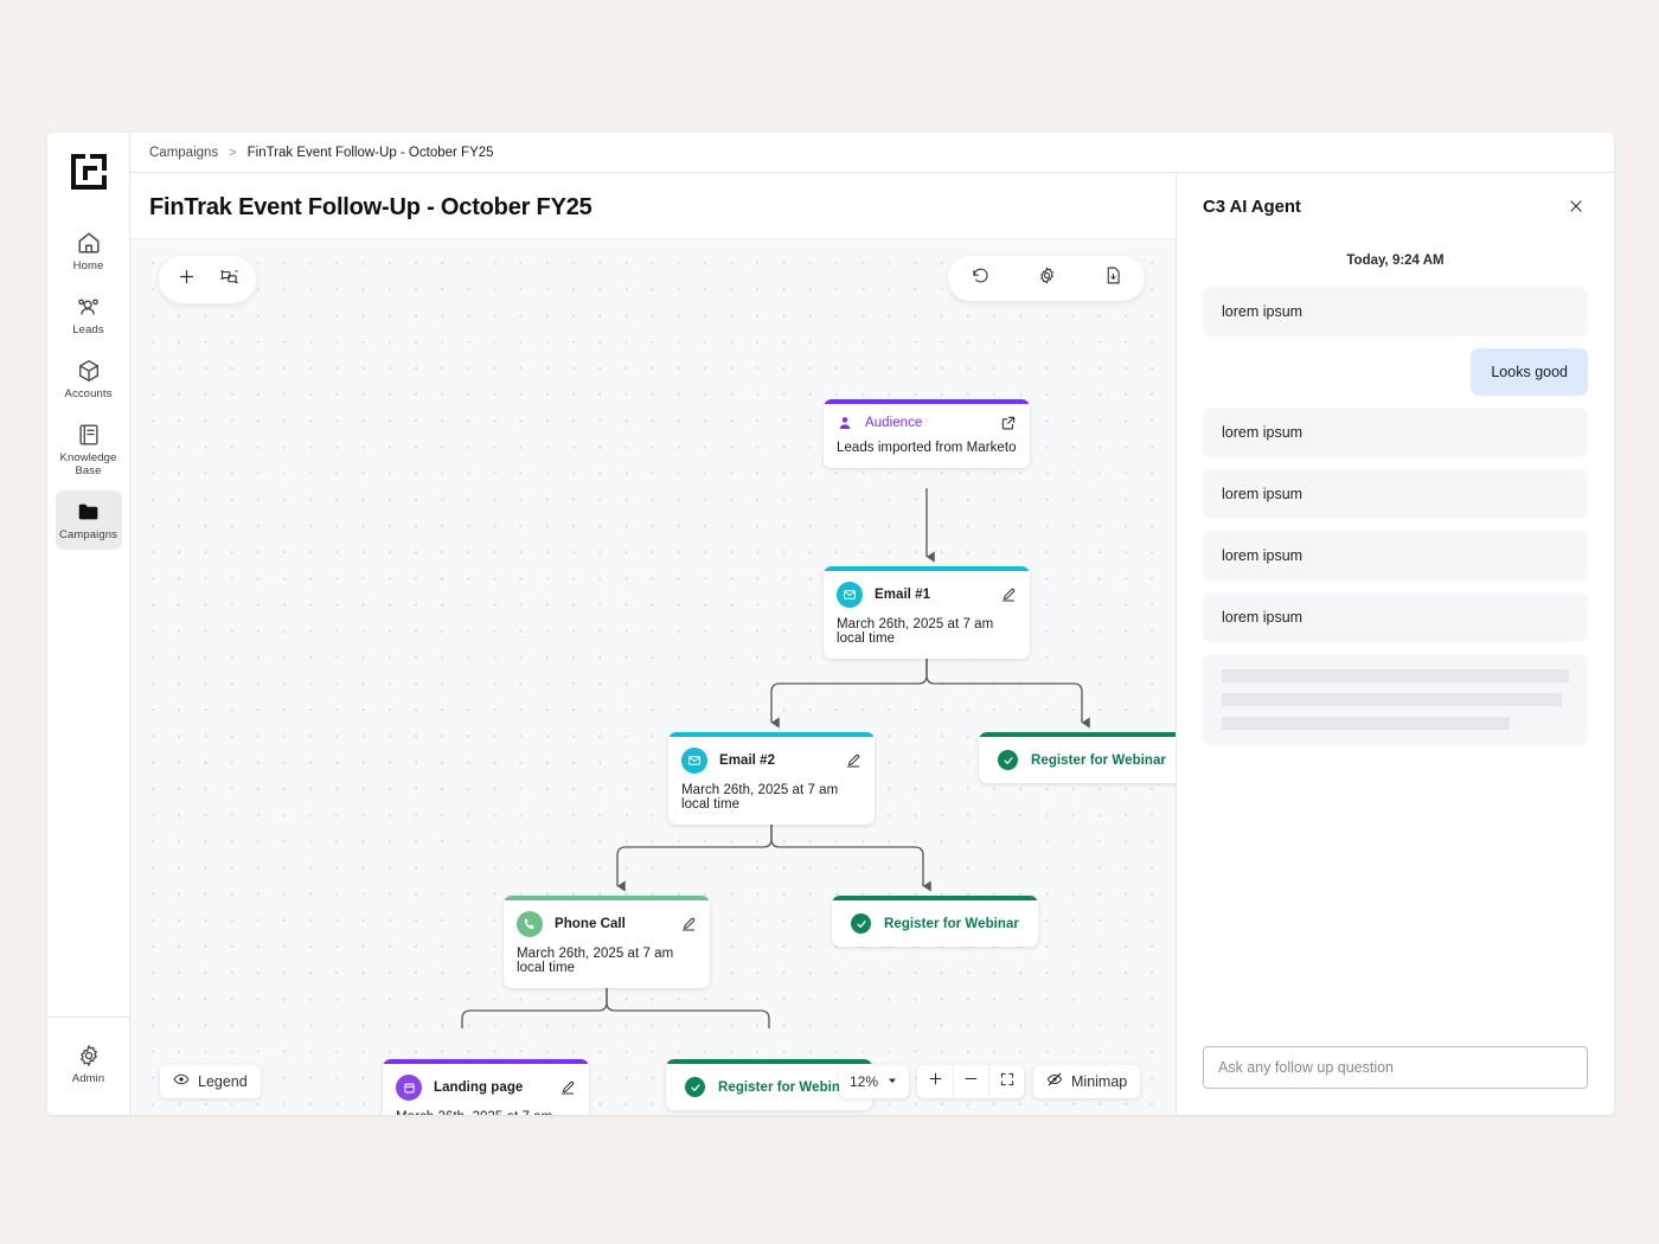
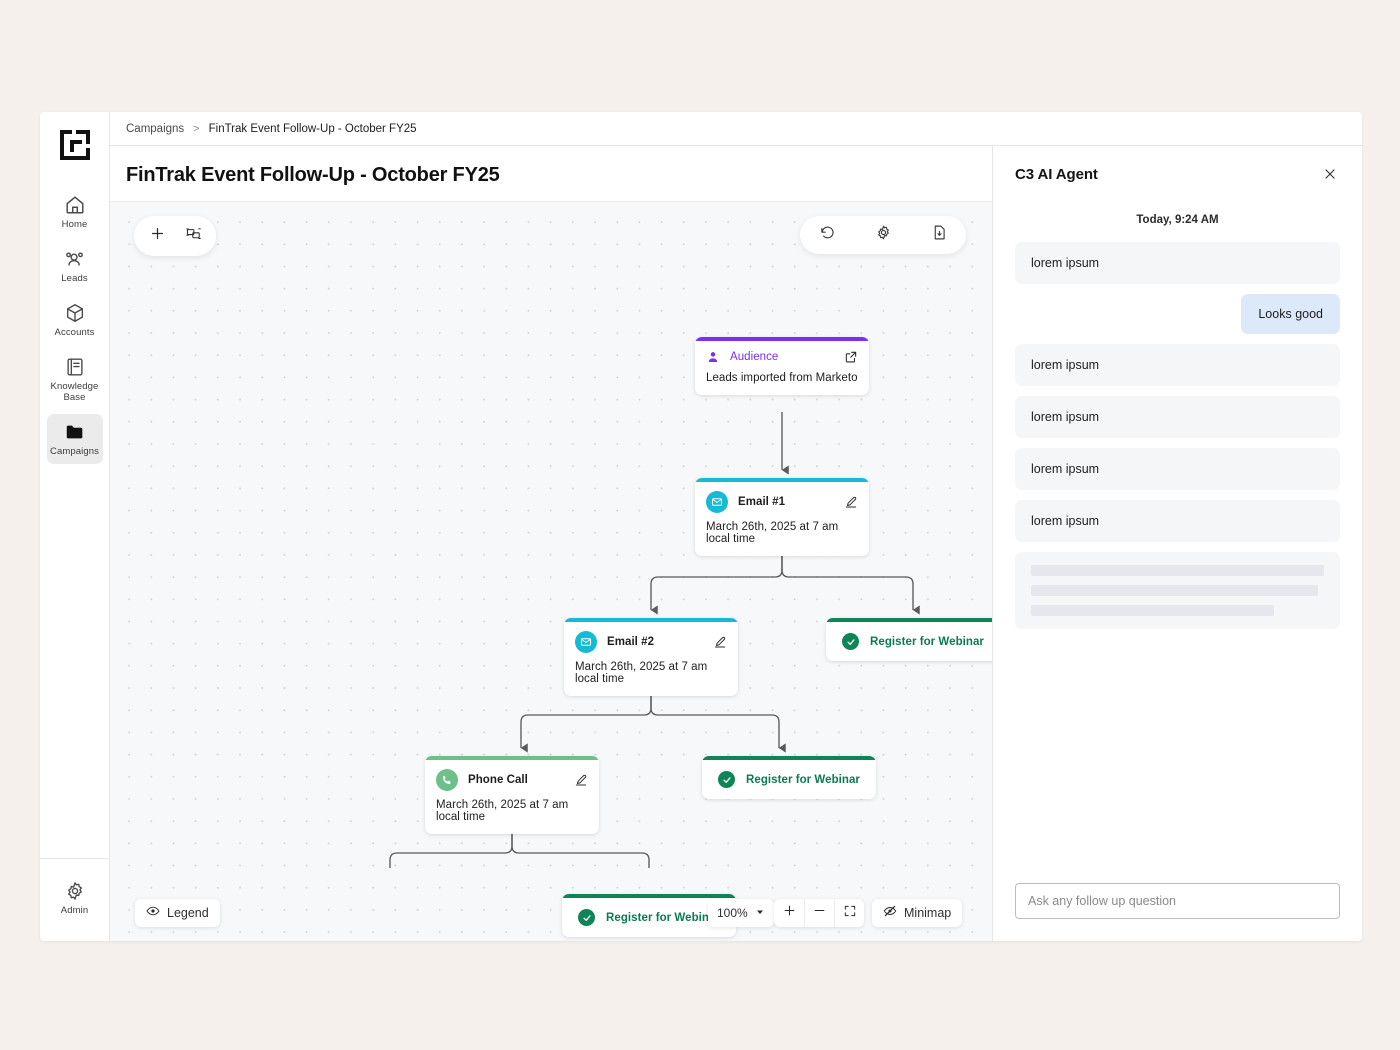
  Home
  Leads
  Accounts
  Knowledge Base
  Campaigns
  Admin
  Campaigns
  >
  FinTrak Event Follow-Up - October FY25
  FinTrak Event Follow-Up - October FY25
  Audience
  Leads imported from Marketo
  Email #1
  March 26th, 2025 at 7 am local time
  Email #2
  March 26th, 2025 at 7 am local time
  Register for Webinar
  Phone Call
  March 26th, 2025 at 7 am local time
  Register for Webinar
- Landing page
  Register for Webin
  Legend
- 12%
+ 100%
  Minimap
  C3 AI Agent
  Today, 9:24 AM
  lorem ipsum
  Looks good
  lorem ipsum
  lorem ipsum
  lorem ipsum
  lorem ipsum
  Ask any follow up question
